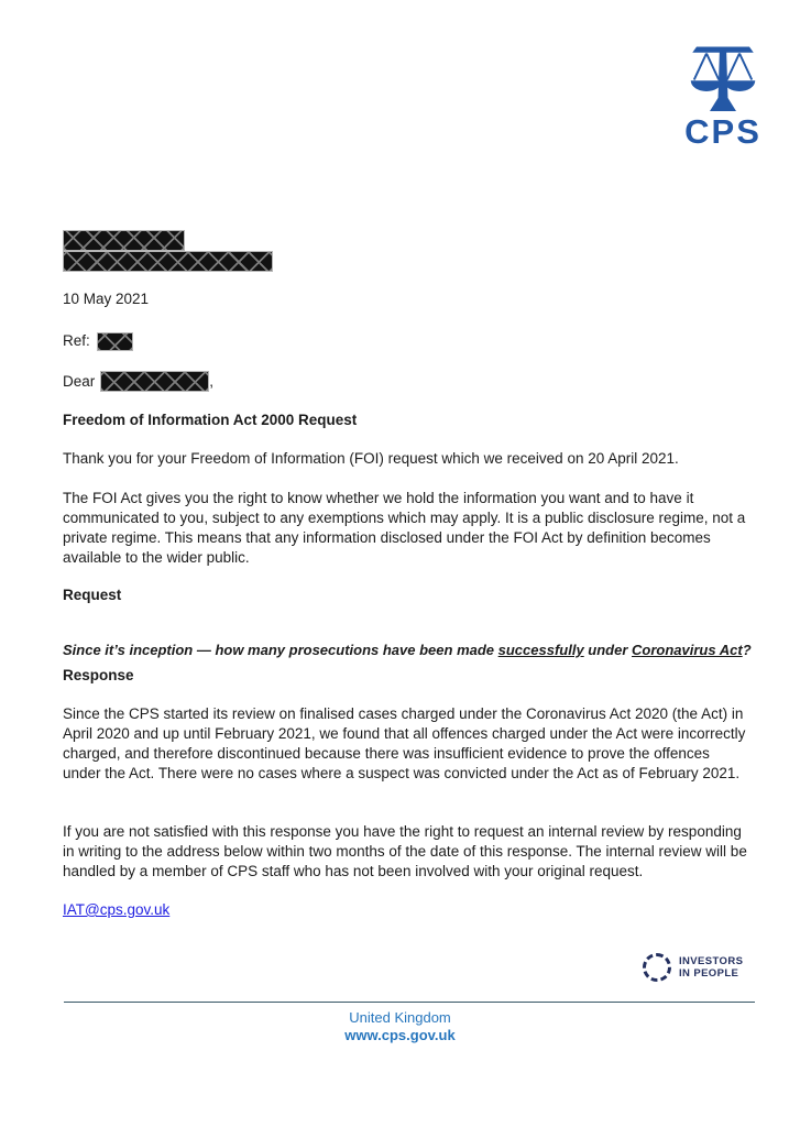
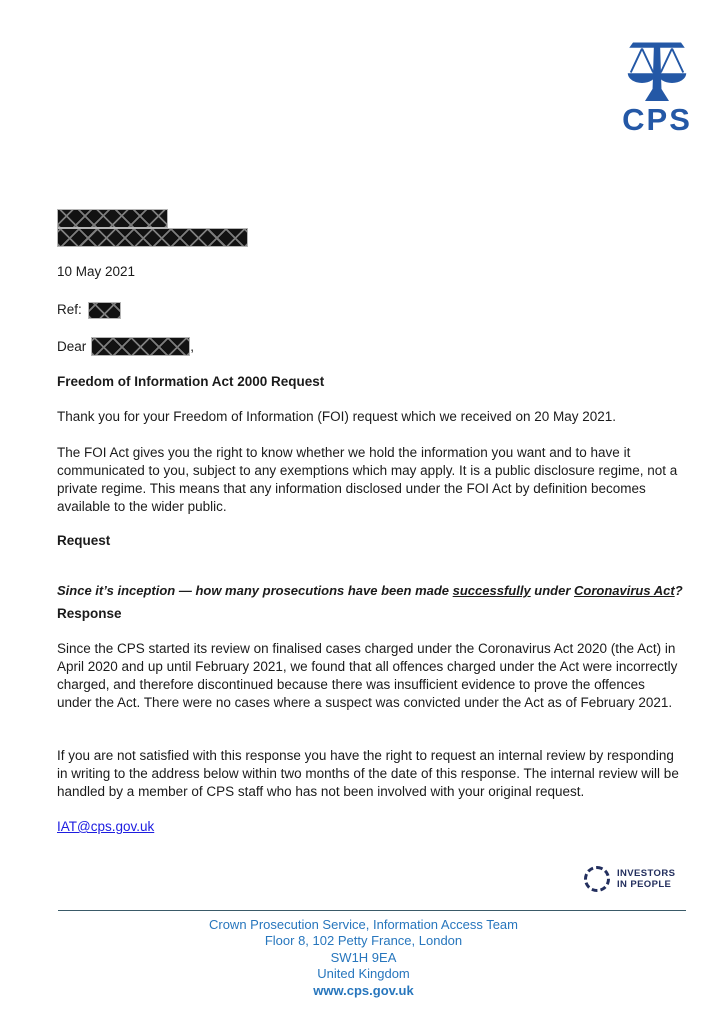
  CPS
  10 May 2021
  Ref:
  Dear
  ,
  Freedom of Information Act 2000 Request
- Thank you for your Freedom of Information (FOI) request which we received on 20 April 2021.
+ Thank you for your Freedom of Information (FOI) request which we received on 20 May 2021.
  The FOI Act gives you the right to know whether we hold the information you want and to have it communicated to you, subject to any exemptions which may apply. It is a public disclosure regime, not a private regime. This means that any information disclosed under the FOI Act by definition becomes available to the wider public.
  Request
  Since it’s inception — how many prosecutions have been made successfully under Coronavirus Act?
  Response
  Since the CPS started its review on finalised cases charged under the Coronavirus Act 2020 (the Act) in April 2020 and up until February 2021, we found that all offences charged under the Act were incorrectly charged, and therefore discontinued because there was insufficient evidence to prove the offences under the Act. There were no cases where a suspect was convicted under the Act as of February 2021.
  If you are not satisfied with this response you have the right to request an internal review by responding in writing to the address below within two months of the date of this response. The internal review will be handled by a member of CPS staff who has not been involved with your original request.
  IAT@cps.gov.uk
  INVESTORS
  IN PEOPLE
+ Crown Prosecution Service, Information Access Team
+ Floor 8, 102 Petty France, London
+ SW1H 9EA
  United Kingdom
  www.cps.gov.uk
